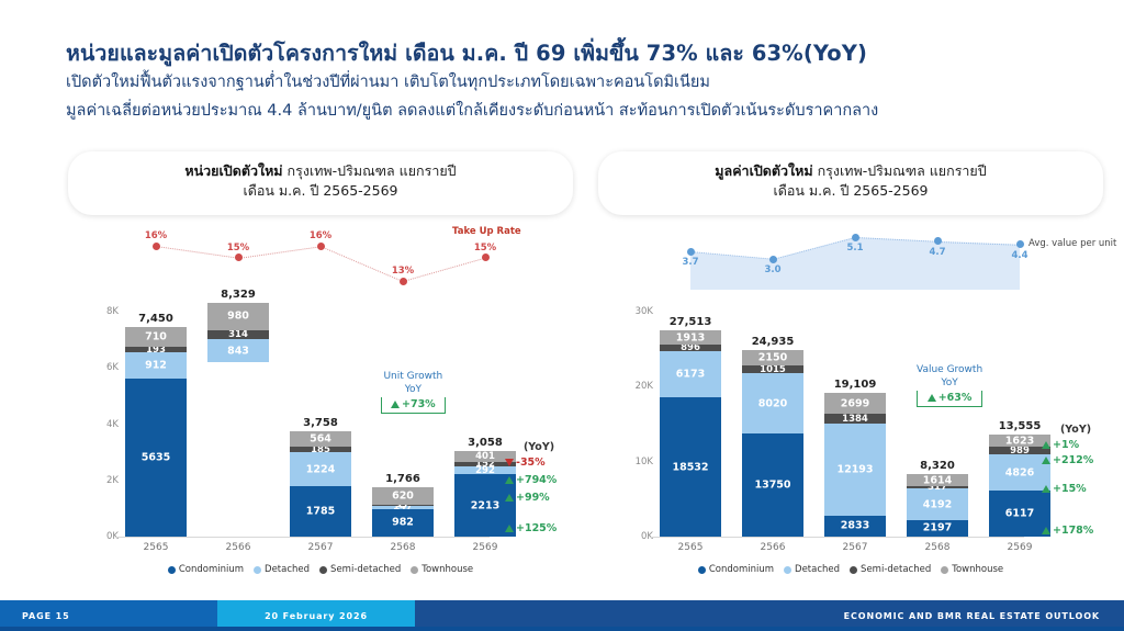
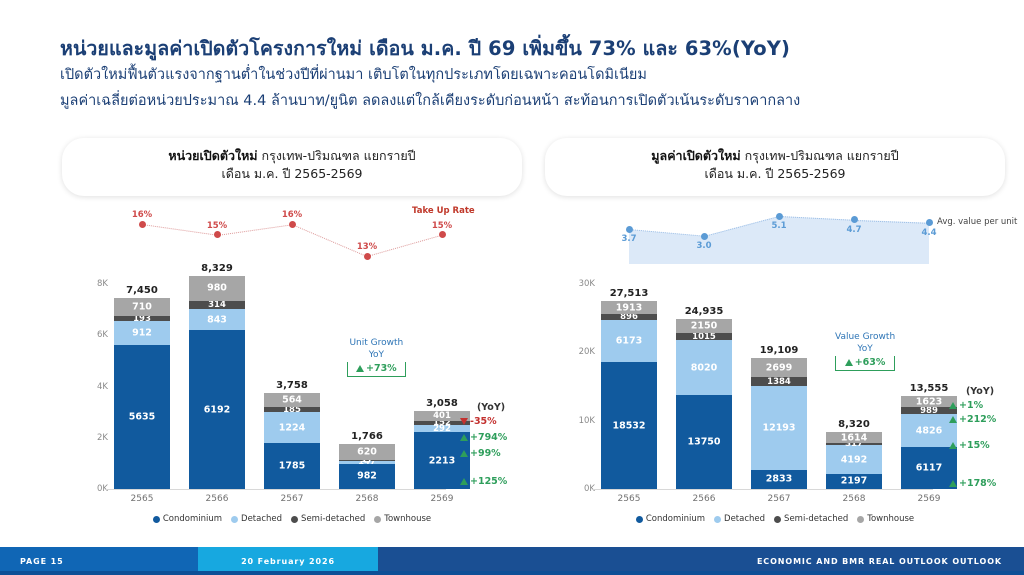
  หน่วยและมูลค่าเปิดตัวโครงการใหม่ เดือน ม.ค. ปี 69 เพิ่มขึ้น 73% และ 63%(YoY)
  เปิดตัวใหม่ฟื้นตัวแรงจากฐานต่ำในช่วงปีที่ผ่านมา เติบโตในทุกประเภทโดยเฉพาะคอนโดมิเนียม
  มูลค่าเฉลี่ยต่อหน่วยประมาณ 4.4 ล้านบาท/ยูนิต ลดลงแต่ใกล้เคียงระดับก่อนหน้า สะท้อนการเปิดตัวเน้นระดับราคากลาง
  หน่วยเปิดตัวใหม่ กรุงเทพ-ปริมณฑล แยกรายปี
  เดือน ม.ค. ปี 2565-2569
  มูลค่าเปิดตัวใหม่ กรุงเทพ-ปริมณฑล แยกรายปี
  เดือน ม.ค. ปี 2565-2569
  2K
  4K
  6K
  8K
  5635
  912
  193
  710
  7,450
  2565
+ 6192
  843
  314
  980
  8,329
  2566
  1785
  1224
  185
  564
  3,758
  2567
  982
  147
  17
  620
  1,766
  2568
  2213
  292
  152
  401
  3,058
  2569
  16%
  15%
  16%
  13%
  15%
  Take Up Rate
  Unit Growth
  YoY
  +73%
  (YoY)
  -35%
  +794%
  +99%
  +125%
  Condominium
  Detached
  Semi-detached
  Townhouse
  10K
  20K
  30K
  18532
  6173
  896
  1913
  27,513
  2565
  13750
  8020
  1015
  2150
  24,935
  2566
  2833
  12193
  1384
  2699
  19,109
  2567
  2197
  4192
  317
  1614
  8,320
  2568
  6117
  4826
  989
  1623
  13,555
  2569
  3.7
  3.0
  5.1
  4.7
  4.4
  Avg. value per unit
  Value Growth
  YoY
  +63%
  (YoY)
  +1%
  +212%
  +15%
  +178%
  Condominium
  Detached
  Semi-detached
  Townhouse
  PAGE 15
  20 February 2026
- ECONOMIC AND BMR REAL ESTATE OUTLOOK
+ ECONOMIC AND BMR REAL OUTLOOK OUTLOOK
